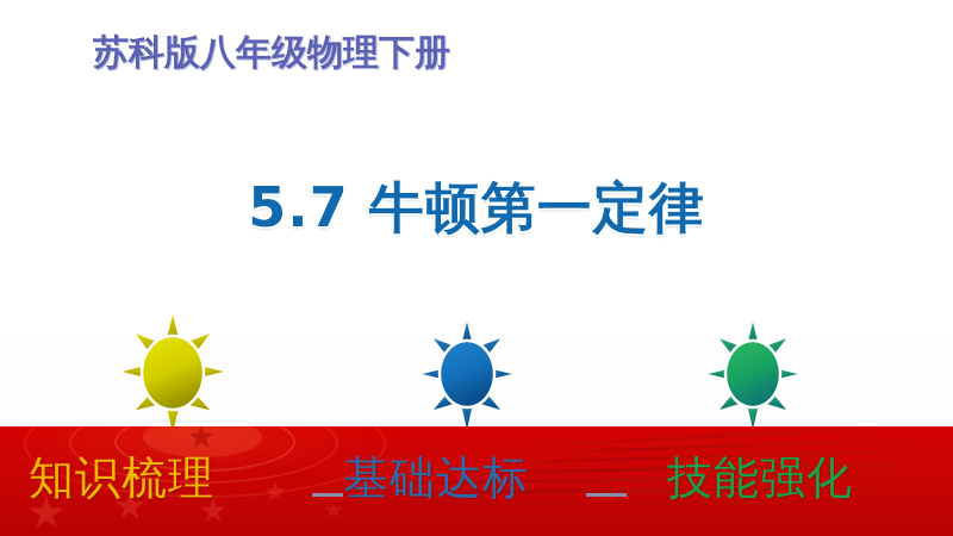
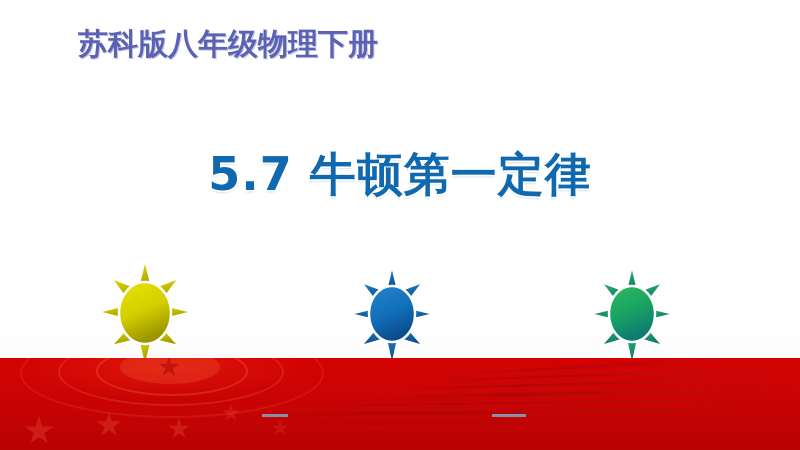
  苏科版八年级物理下册
  5.7 牛顿第一定律
- 知识梳理
- 基础达标
- 技能强化
